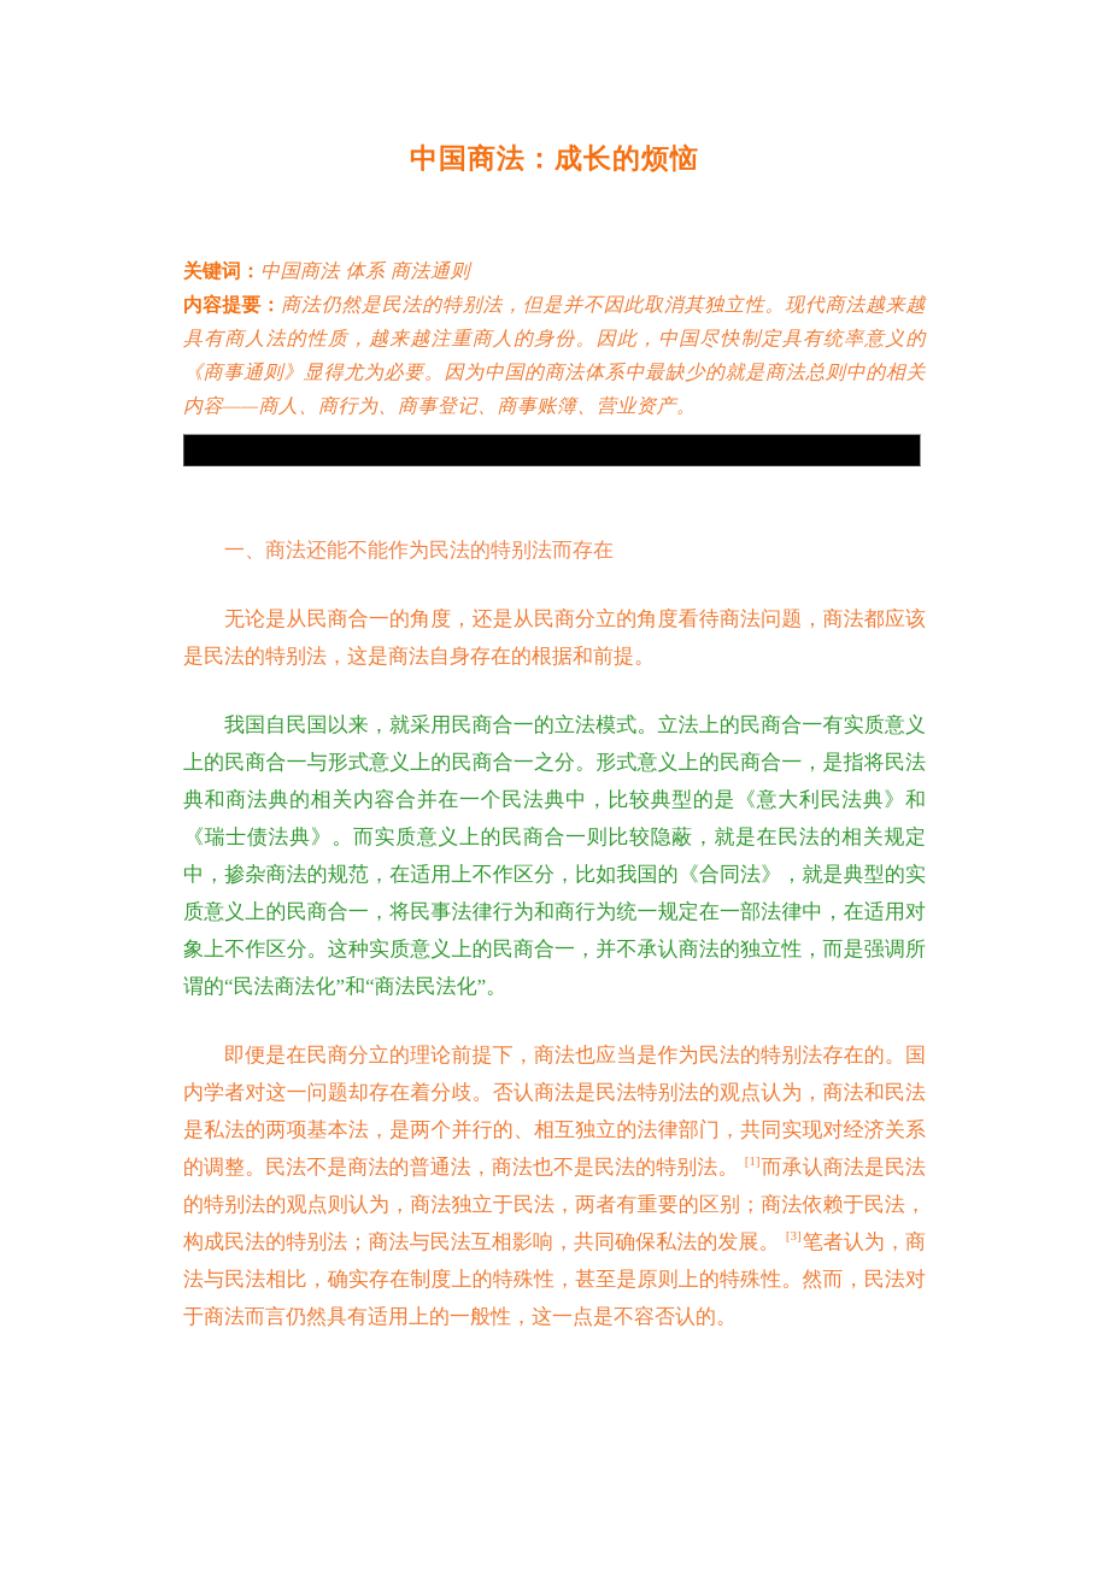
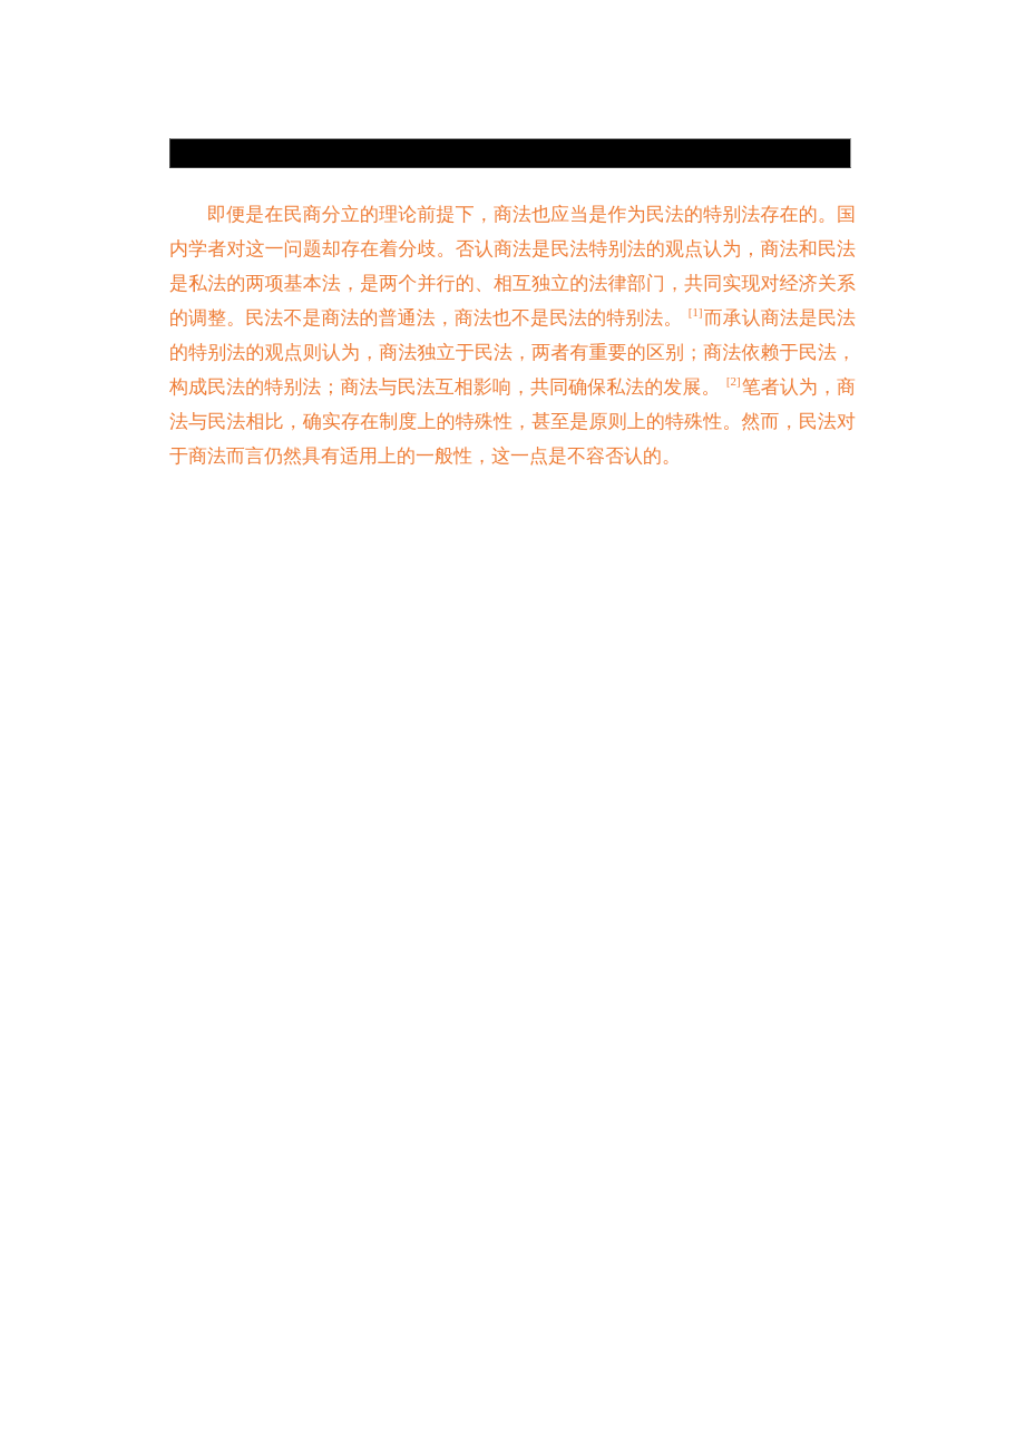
- 中国商法：成长的烦恼
- 关键词：中国商法 体系 商法通则
- 内容提要：商法仍然是民法的特别法，但是并不因此取消其独立性。现代商法越来越具有商人法的性质，越来越注重商人的身份。因此，中国尽快制定具有统率意义的《商事通则》显得尤为必要。因为中国的商法体系中最缺少的就是商法总则中的相关内容——商人、商行为、商事登记、商事账簿、营业资产。
- 一、商法还能不能作为民法的特别法而存在
- 无论是从民商合一的角度，还是从民商分立的角度看待商法问题，商法都应该是民法的特别法，这是商法自身存在的根据和前提。
- 我国自民国以来，就采用民商合一的立法模式。立法上的民商合一有实质意义上的民商合一与形式意义上的民商合一之分。形式意义上的民商合一，是指将民法典和商法典的相关内容合并在一个民法典中，比较典型的是《意大利民法典》和《瑞士债法典》。而实质意义上的民商合一则比较隐蔽，就是在民法的相关规定中，掺杂商法的规范，在适用上不作区分，比如我国的《合同法》，就是典型的实质意义上的民商合一，将民事法律行为和商行为统一规定在一部法律中，在适用对象上不作区分。这种实质意义上的民商合一，并不承认商法的独立性，而是强调所谓的“民法商法化”和“商法民法化”。
- 即便是在民商分立的理论前提下，商法也应当是作为民法的特别法存在的。国内学者对这一问题却存在着分歧。否认商法是民法特别法的观点认为，商法和民法是私法的两项基本法，是两个并行的、相互独立的法律部门，共同实现对经济关系的调整。民法不是商法的普通法，商法也不是民法的特别法。 [1]而承认商法是民法的特别法的观点则认为，商法独立于民法，两者有重要的区别；商法依赖于民法，构成民法的特别法；商法与民法互相影响，共同确保私法的发展。 [3]笔者认为，商法与民法相比，确实存在制度上的特殊性，甚至是原则上的特殊性。然而，民法对于商法而言仍然具有适用上的一般性，这一点是不容否认的。
+ 即便是在民商分立的理论前提下，商法也应当是作为民法的特别法存在的。国内学者对这一问题却存在着分歧。否认商法是民法特别法的观点认为，商法和民法是私法的两项基本法，是两个并行的、相互独立的法律部门，共同实现对经济关系的调整。民法不是商法的普通法，商法也不是民法的特别法。 [1]而承认商法是民法的特别法的观点则认为，商法独立于民法，两者有重要的区别；商法依赖于民法，构成民法的特别法；商法与民法互相影响，共同确保私法的发展。 [2]笔者认为，商法与民法相比，确实存在制度上的特殊性，甚至是原则上的特殊性。然而，民法对于商法而言仍然具有适用上的一般性，这一点是不容否认的。
